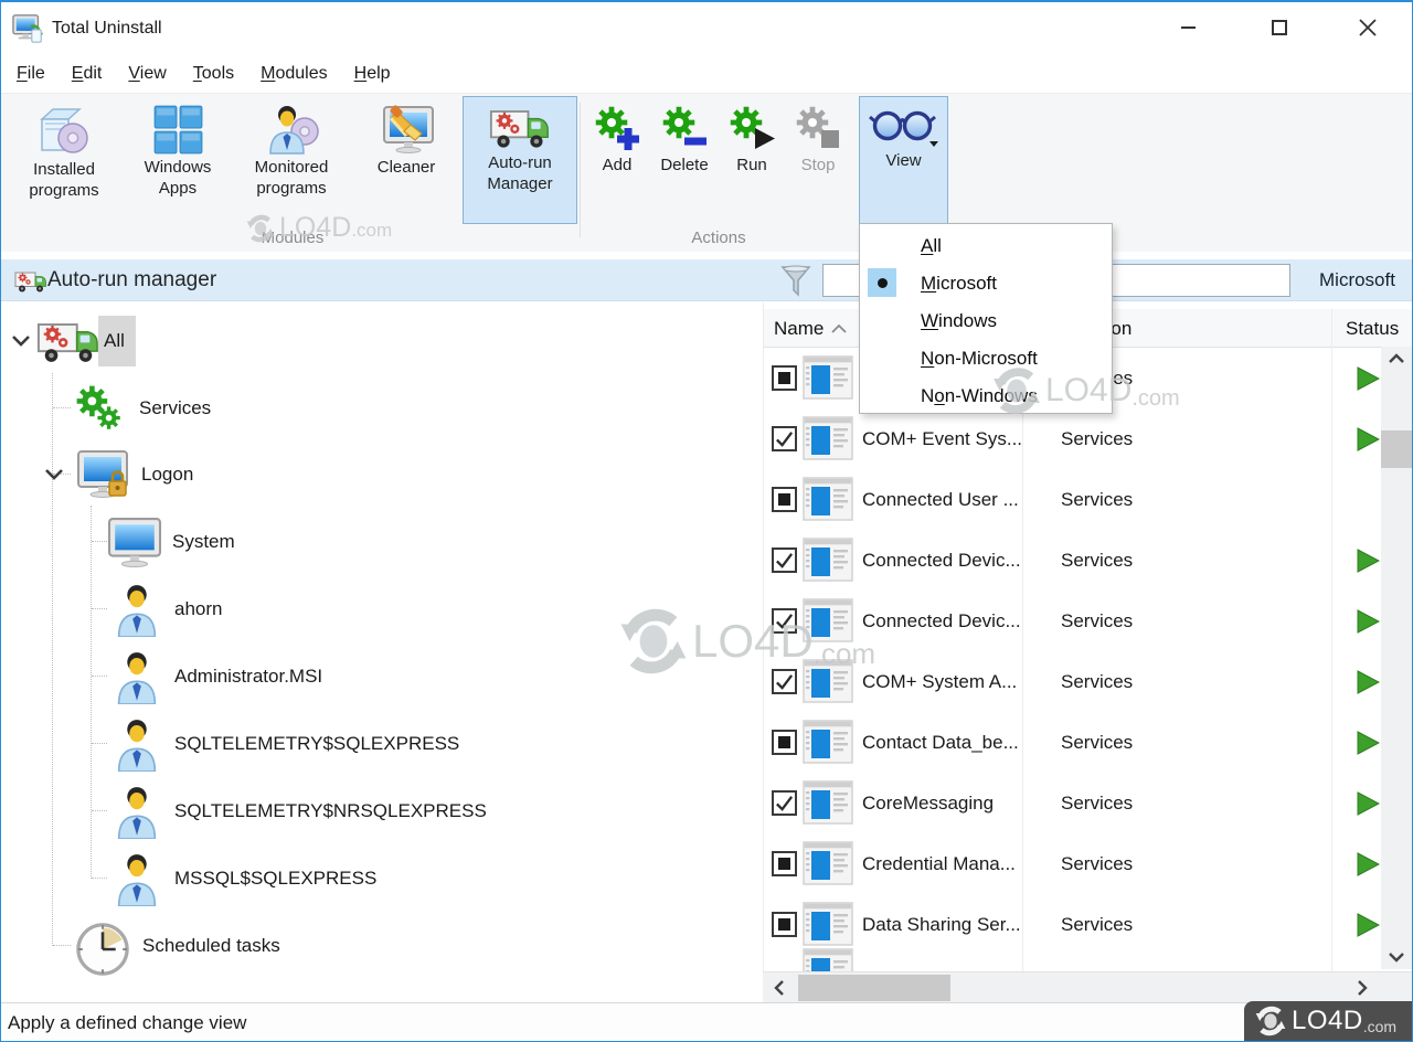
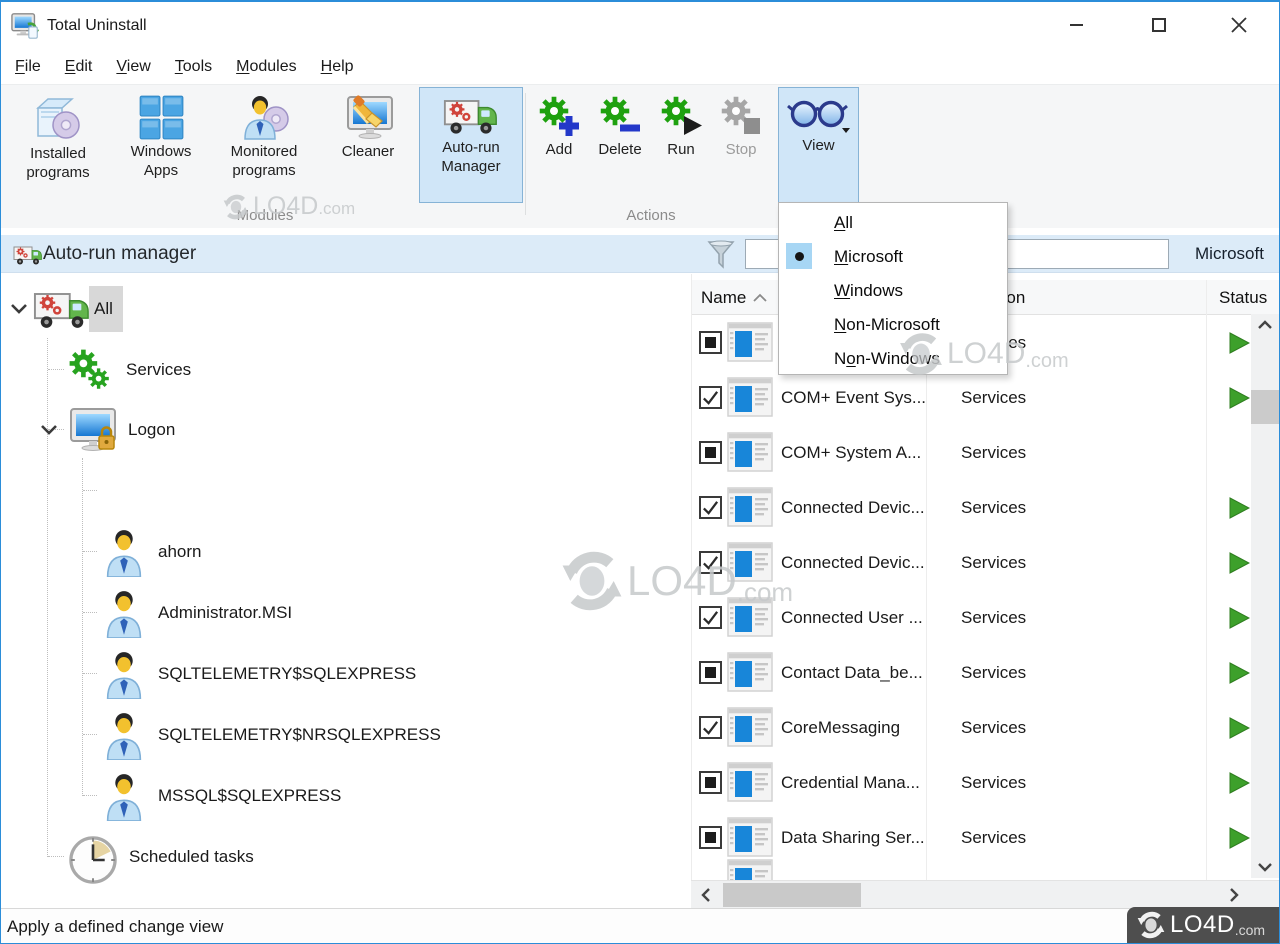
  Total Uninstall
  File
  Edit
  View
  Tools
  Modules
  Help
  Installed
  programs
  Windows
  Apps
  Monitored
  programs
  Cleaner
  Auto-run
  Manager
  Add
  Delete
  Run
  Stop
  View
  Modules
  Actions
  Auto-run manager
  Microsoft
  All
  Services
  Logon
- System
  ahorn
  Administrator.MSI
  SQLTELEMETRY$SQLEXPRESS
  SQLTELEMETRY$NRSQLEXPRESS
  MSSQL$SQLEXPRESS
  Scheduled tasks
  Name
  Status
  COM+ Event Sys...
  Services
- Connected User ...
+ COM+ System A...
  Services
  Connected Devic...
  Services
  Connected Devic...
  Services
- COM+ System A...
+ Connected User ...
  Services
  Contact Data_be...
  Services
  CoreMessaging
  Services
  Credential Mana...
  Services
  Data Sharing Ser...
  Services
  All
  Microsoft
  Windows
  Non-Microsoft
  Non-Windows
  Apply a defined change view
  LO4D
  .com
  LO4D
  .com
  LO4D
  .com
  LO4D
  .com
